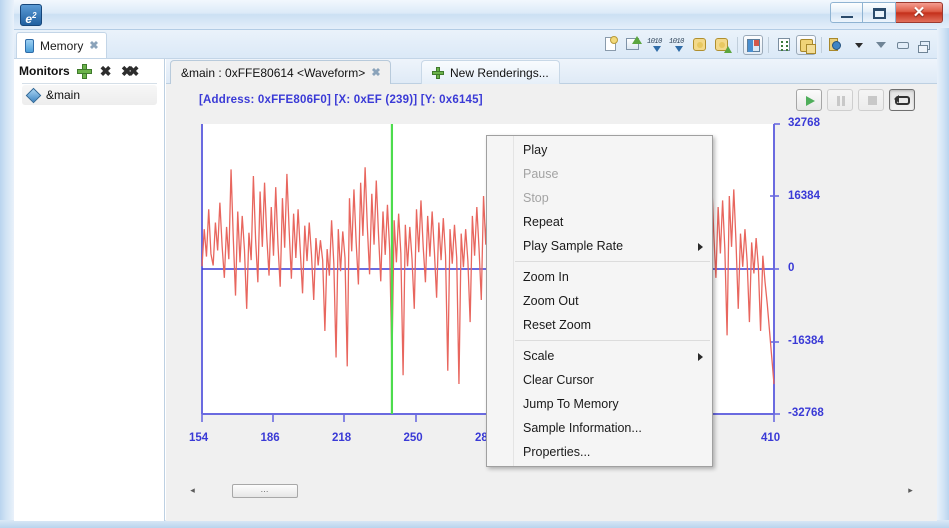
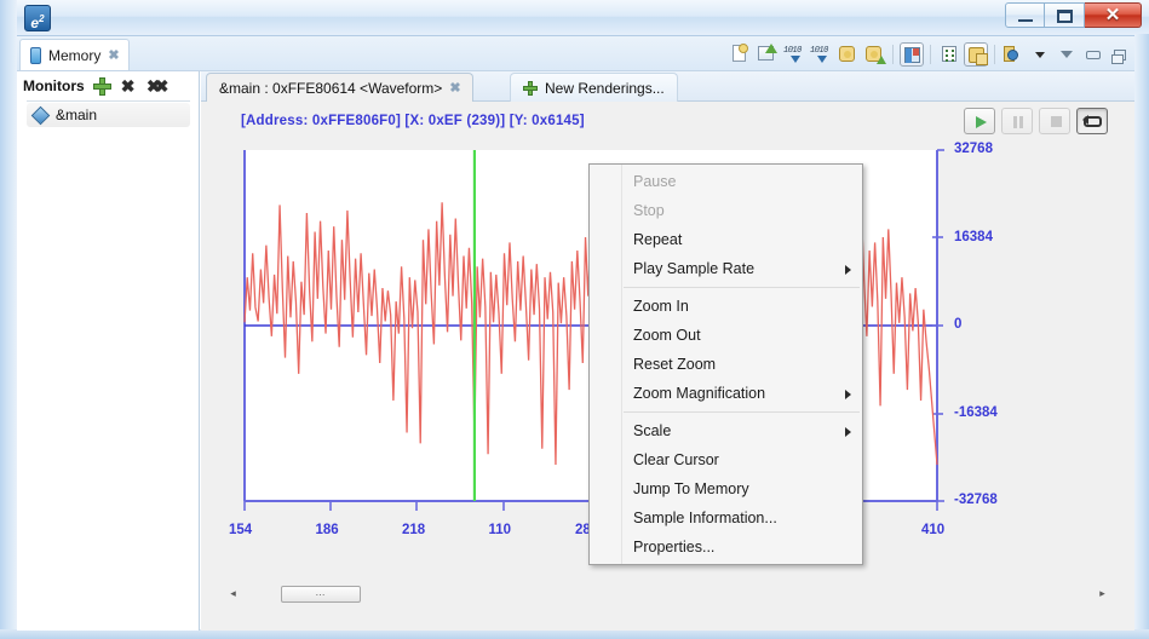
  e2
  ✕
  Memory
  ✖
  1010
  1010
  Monitors
  ✖
  ✖✖
  &main
  &main : 0xFFE80614 <Waveform>
  ✖
  New Renderings...
  [Address: 0xFFE806F0] [X: 0xEF (239)] [Y: 0x6145]
  154
  186
  218
- 250
+ 110
  410
  32768
  16384
  0
  -16384
  -32768
  ◂
  ⋯
  ▸
- Play
  Pause
  Stop
  Repeat
  Play Sample Rate
  Zoom In
  Zoom Out
  Reset Zoom
+ Zoom Magnification
  Scale
  Clear Cursor
  Jump To Memory
  Sample Information...
  Properties...
